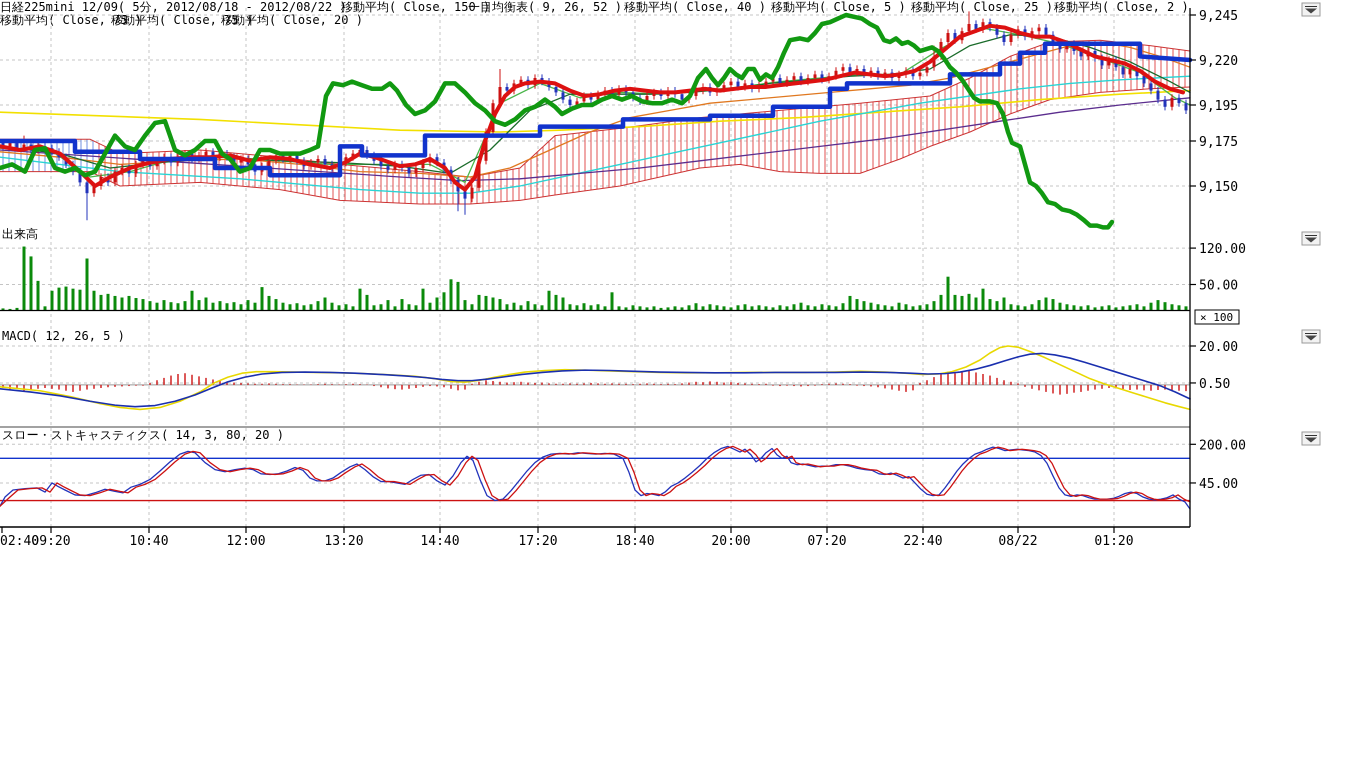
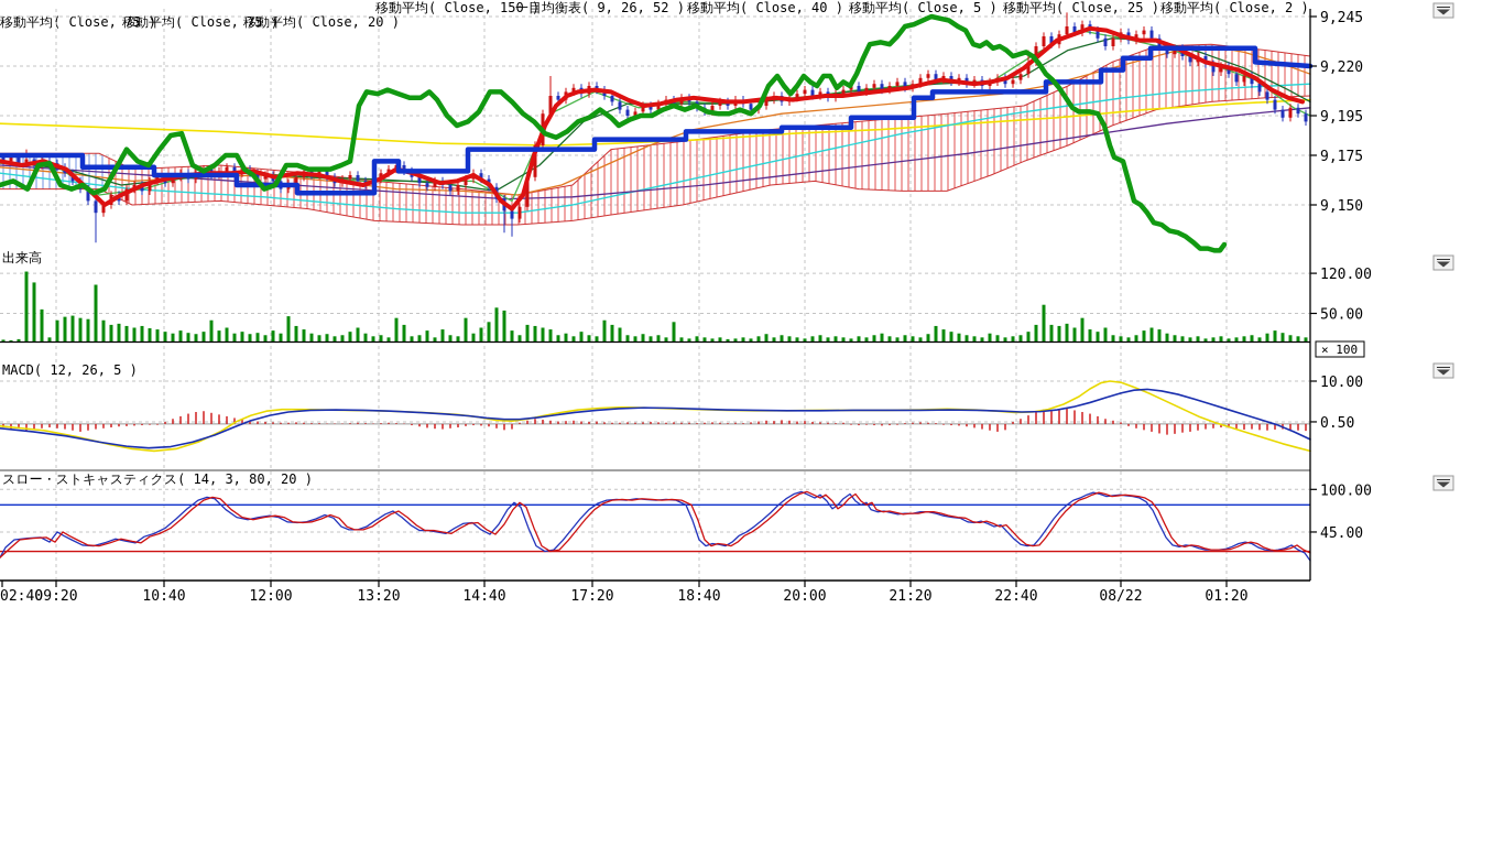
- 日経225mini 12/09( 5分, 2012/08/18 - 2012/08/22 )
  移動平均( Close, 150 )
  一目均衡表( 9, 26, 52 )
  移動平均( Close, 40 )
  移動平均( Close, 5 )
  移動平均( Close, 25 )
  移動平均( Close, 2 )
  移動平均( Close, 75 )
  移動平均( Close, 75 )
  移動平均( Close, 20 )
  出来高
  MACD( 12, 26, 5 )
  スロー・ストキャスティクス( 14, 3, 80, 20 )
  02:40
  09:20
  10:40
  12:00
  13:20
  14:40
  17:20
  18:40
  20:00
- 07:20
+ 21:20
  22:40
  08/22
  01:20
  9,245
  9,220
  9,195
  9,175
  9,150
  120.00
  50.00
- 20.00
+ 10.00
  0.50
- 200.00
+ 100.00
  45.00
  × 100
